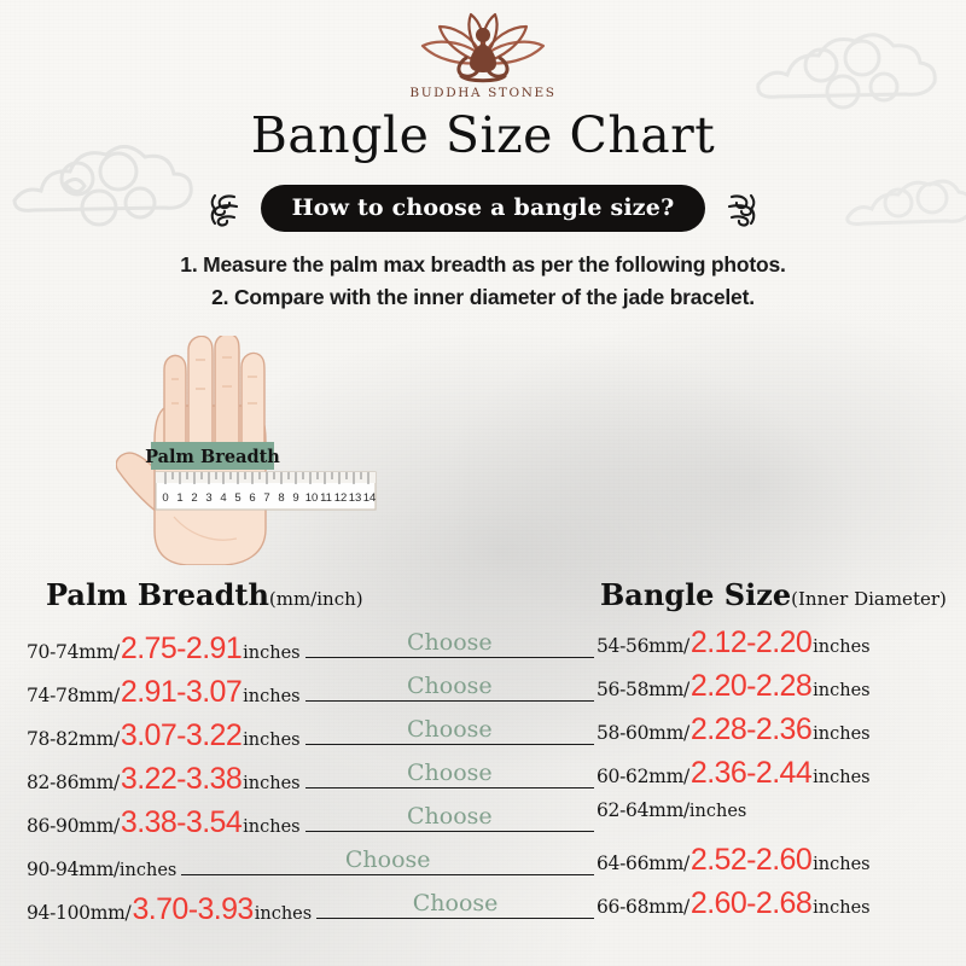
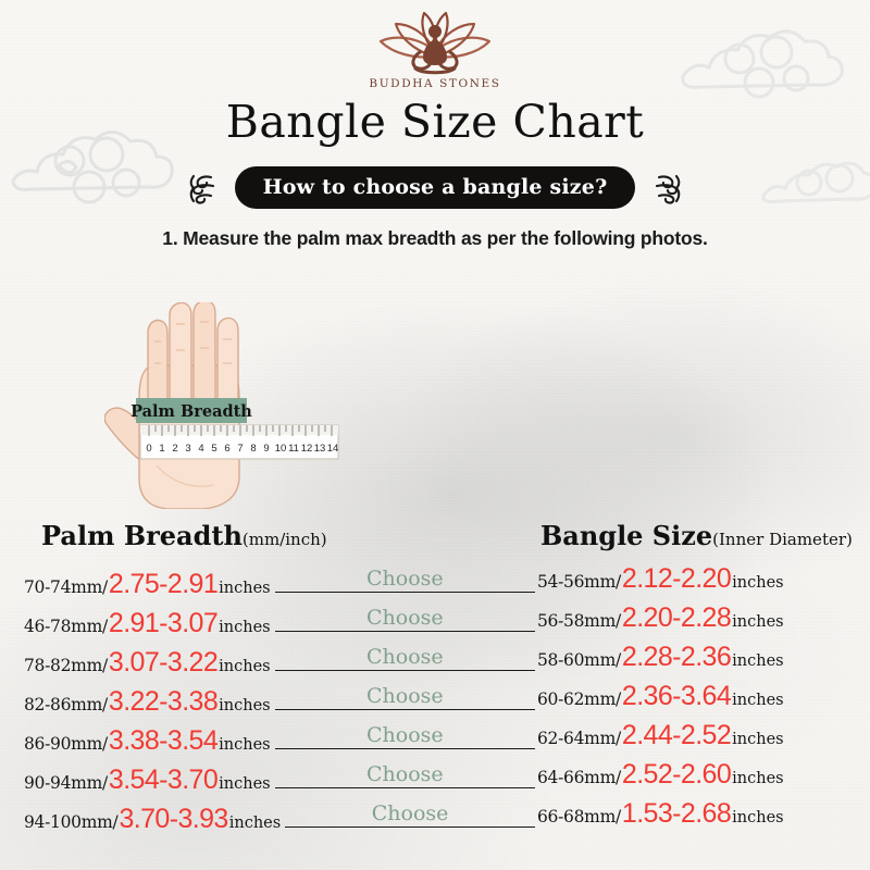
  BUDDHA STONES
  Bangle Size Chart
  How to choose a bangle size?
  1. Measure the palm max breadth as per the following photos.
- 2. Compare with the inner diameter of the jade bracelet.
  Palm Breadth
  0
  1
  2
  3
  4
  5
  6
  7
  8
  9
  10
  11
  12
  13
  14
  Palm Breadth(mm/inch)
  Bangle Size(Inner Diameter)
  70-74mm/
  2.75-2.91
  inches
  Choose
- 74-78mm/
+ 46-78mm/
  2.91-3.07
  inches
  Choose
  78-82mm/
  3.07-3.22
  inches
  Choose
  82-86mm/
  3.22-3.38
  inches
  Choose
  86-90mm/
  3.38-3.54
  inches
  Choose
  90-94mm/
+ 3.54-3.70
  inches
  Choose
  94-100mm/
  3.70-3.93
  inches
  Choose
  54-56mm/
  2.12-2.20
  inches
  56-58mm/
  2.20-2.28
  inches
  58-60mm/
  2.28-2.36
  inches
  60-62mm/
- 2.36-2.44
+ 2.36-3.64
  inches
  62-64mm/
+ 2.44-2.52
  inches
  64-66mm/
  2.52-2.60
  inches
  66-68mm/
- 2.60-2.68
+ 1.53-2.68
  inches
